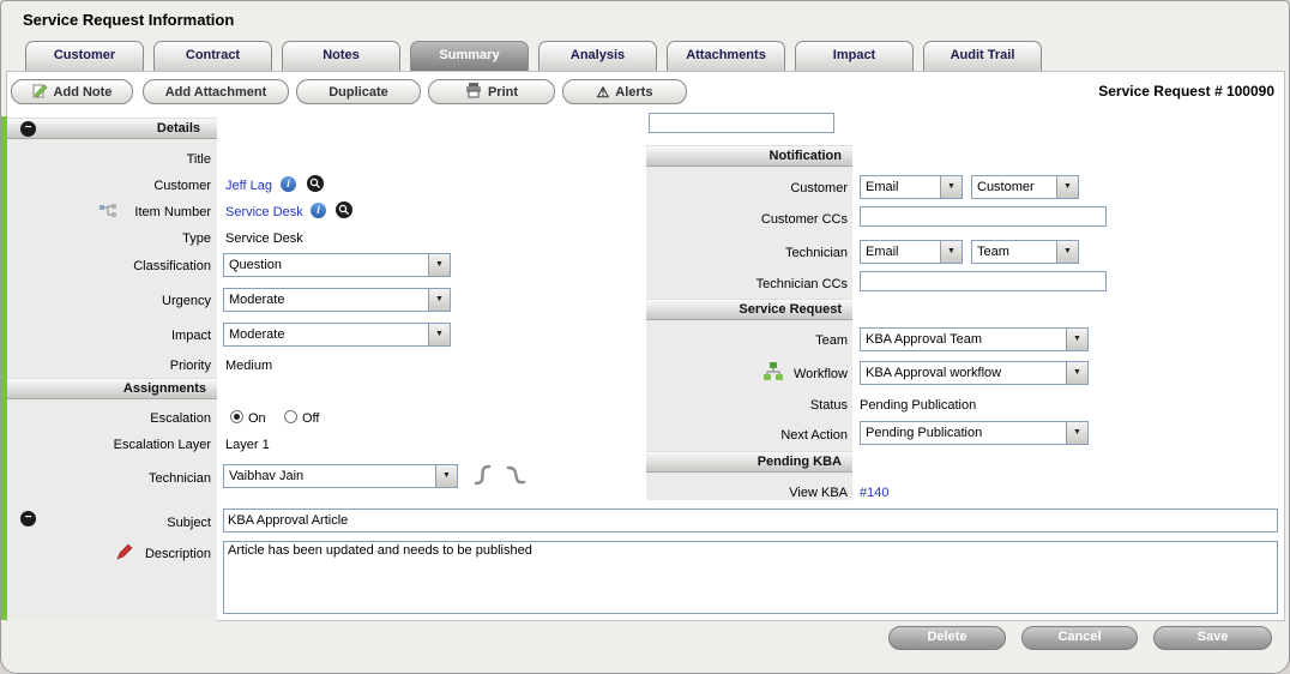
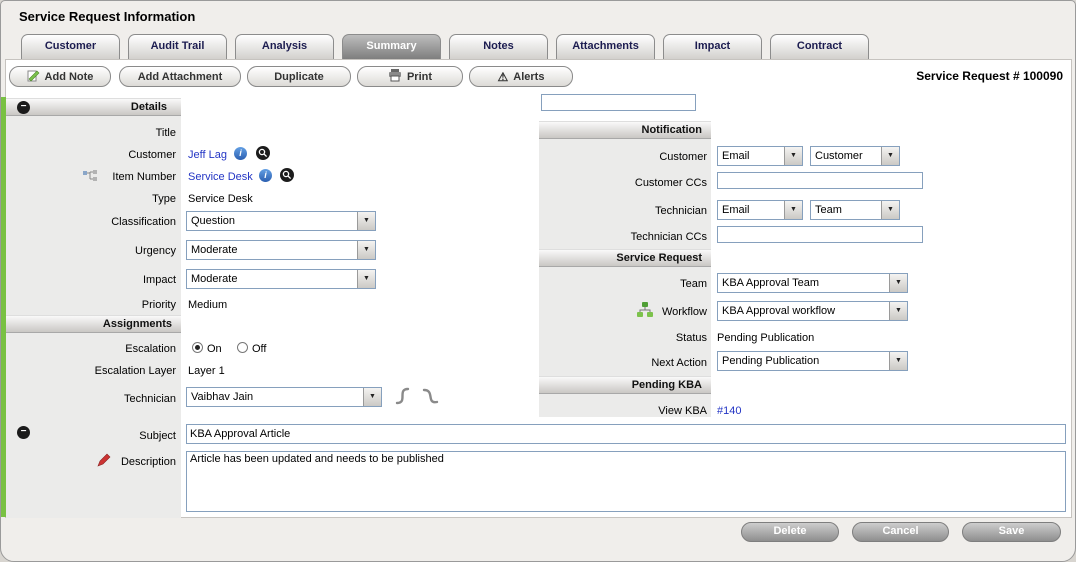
  Service Request Information
  Customer
- Contract
+ Audit Trail
- Notes
+ Analysis
  Summary
- Analysis
+ Notes
  Attachments
  Impact
- Audit Trail
+ Contract
  Add Note
  Add Attachment
  Duplicate
  Print
  ⚠
  Alerts
  Service Request # 100090
  Details
  −
  Title
  Customer
  Jeff Lag
  i
  Item Number
  Service Desk
  i
  Type
  Service Desk
  Classification
  Question
  Urgency
  Moderate
  Impact
  Moderate
  Priority
  Medium
  Assignments
  Escalation
  On
  Off
  Escalation Layer
  Layer 1
  Technician
  Vaibhav Jain
  Notification
  Customer
  Email
  Customer
  Customer CCs
  Technician
  Email
  Team
  Technician CCs
  Service Request
  Team
  KBA Approval Team
  Workflow
  KBA Approval workflow
  Status
  Pending Publication
  Next Action
  Pending Publication
  Pending KBA
  View KBA
  #140
  −
  Subject
  KBA Approval Article
  Description
  Article has been updated and needs to be published
  Delete
  Cancel
  Save
